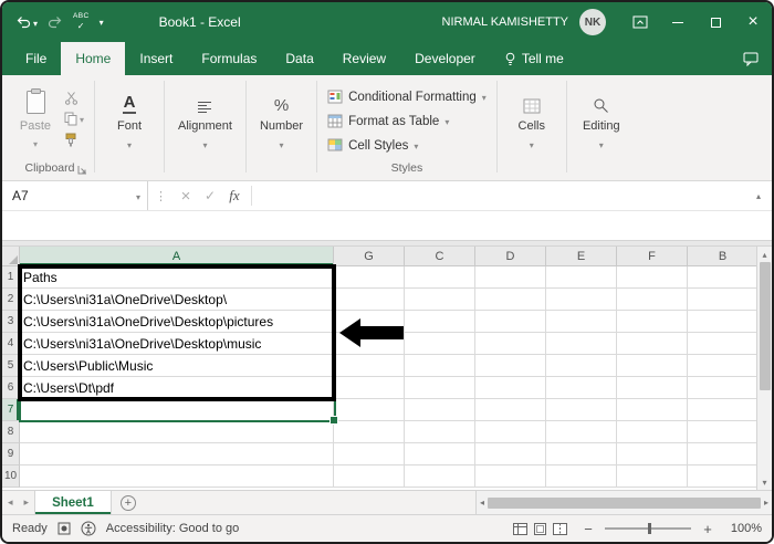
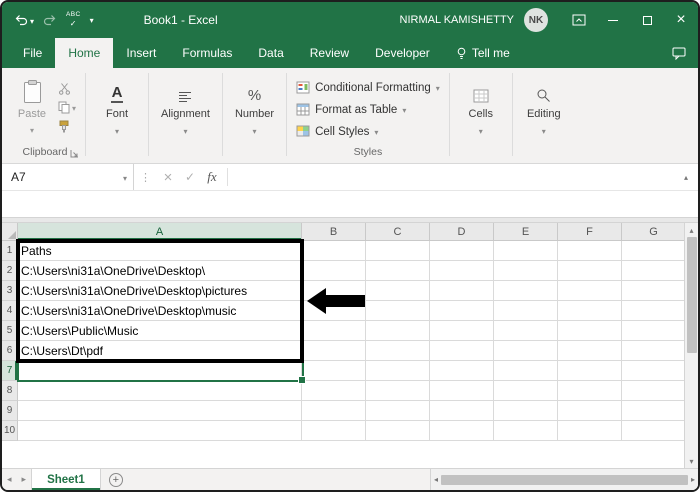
  ✓
  Book1 - Excel
  NIRMAL KAMISHETTY
  NK
  ×
  File
  Home
  Insert
  Formulas
  Data
  Review
  Developer
  Tell me
  Paste
  Clipboard
  A
  Font
  Alignment
  %
  Number
  Conditional Formatting
  Format as Table
  Cell Styles
  Styles
  Cells
  Editing
  A7
  fx
  A
- G
+ B
  C
  D
  E
  F
- B
+ G
  1
  Paths
  2
  C:\Users\ni31a\OneDrive\Desktop\
  3
  C:\Users\ni31a\OneDrive\Desktop\pictures
  4
  C:\Users\ni31a\OneDrive\Desktop\music
  5
  C:\Users\Public\Music
  6
  C:\Users\Dt\pdf
  7
  8
  9
  10
  Sheet1
- Ready
- Accessibility: Good to go
- 100%
